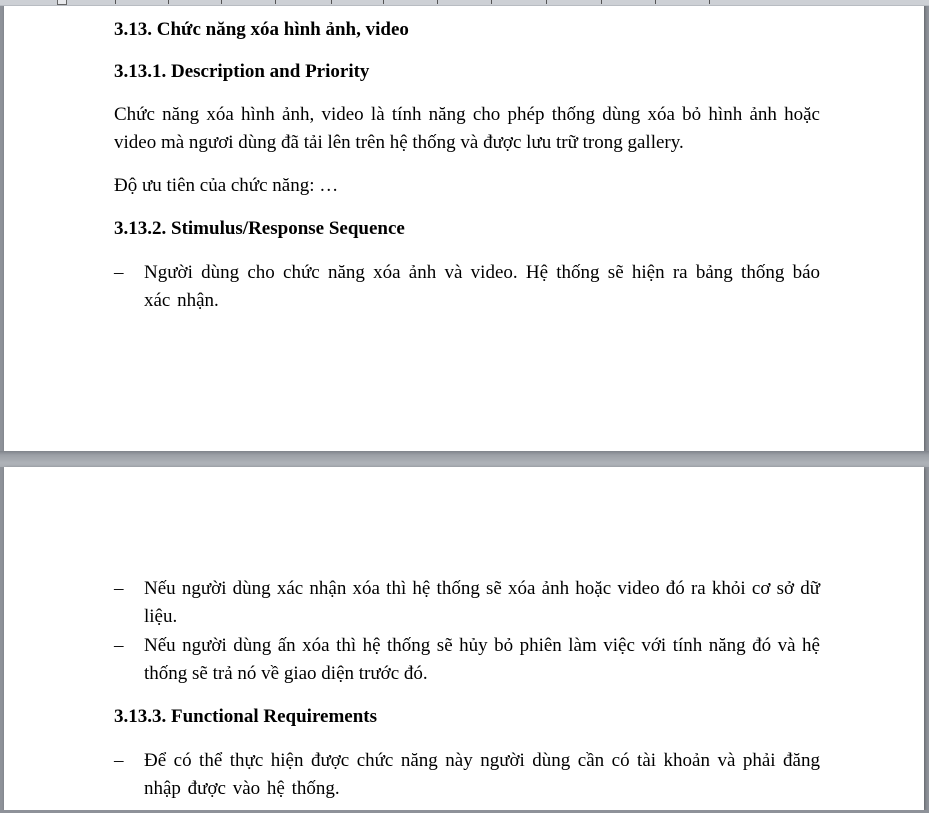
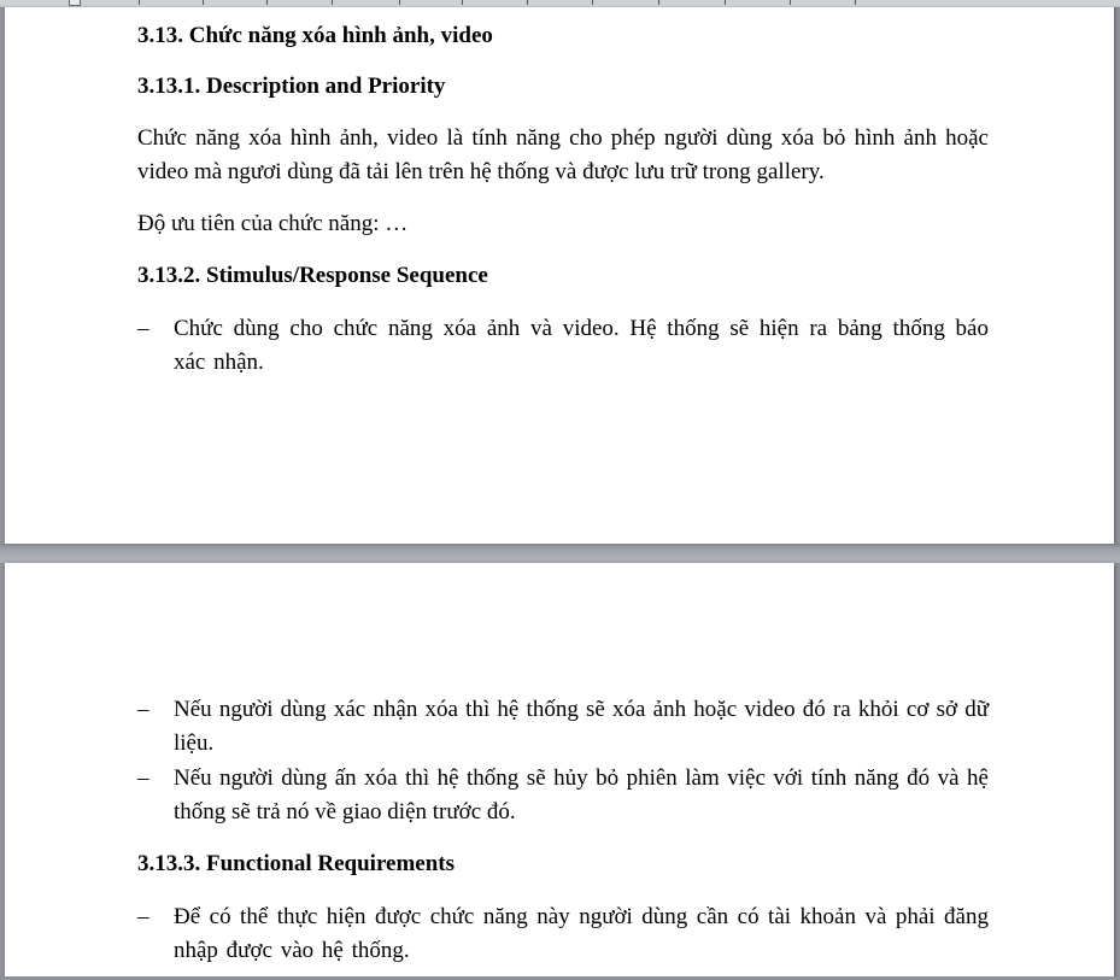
  3.13. Chức năng xóa hình ảnh, video
  3.13.1. Description and Priority
- Chức năng xóa hình ảnh, video là tính năng cho phép thống dùng xóa bỏ hình ảnh hoặc video mà ngươi dùng đã tải lên trên hệ thống và được lưu trữ trong gallery.
+ Chức năng xóa hình ảnh, video là tính năng cho phép người dùng xóa bỏ hình ảnh hoặc video mà ngươi dùng đã tải lên trên hệ thống và được lưu trữ trong gallery.
  Độ ưu tiên của chức năng: …
  3.13.2. Stimulus/Response Sequence
  –
- Người dùng cho chức năng xóa ảnh và video. Hệ thống sẽ hiện ra bảng thống báo xác nhận.
+ Chức dùng cho chức năng xóa ảnh và video. Hệ thống sẽ hiện ra bảng thống báo xác nhận.
  –
  Nếu người dùng xác nhận xóa thì hệ thống sẽ xóa ảnh hoặc video đó ra khỏi cơ sở dữ liệu.
  –
  Nếu người dùng ấn xóa thì hệ thống sẽ hủy bỏ phiên làm việc với tính năng đó và hệ thống sẽ trả nó về giao diện trước đó.
  3.13.3. Functional Requirements
  –
  Để có thể thực hiện được chức năng này người dùng cần có tài khoản và phải đăng nhập được vào hệ thống.
